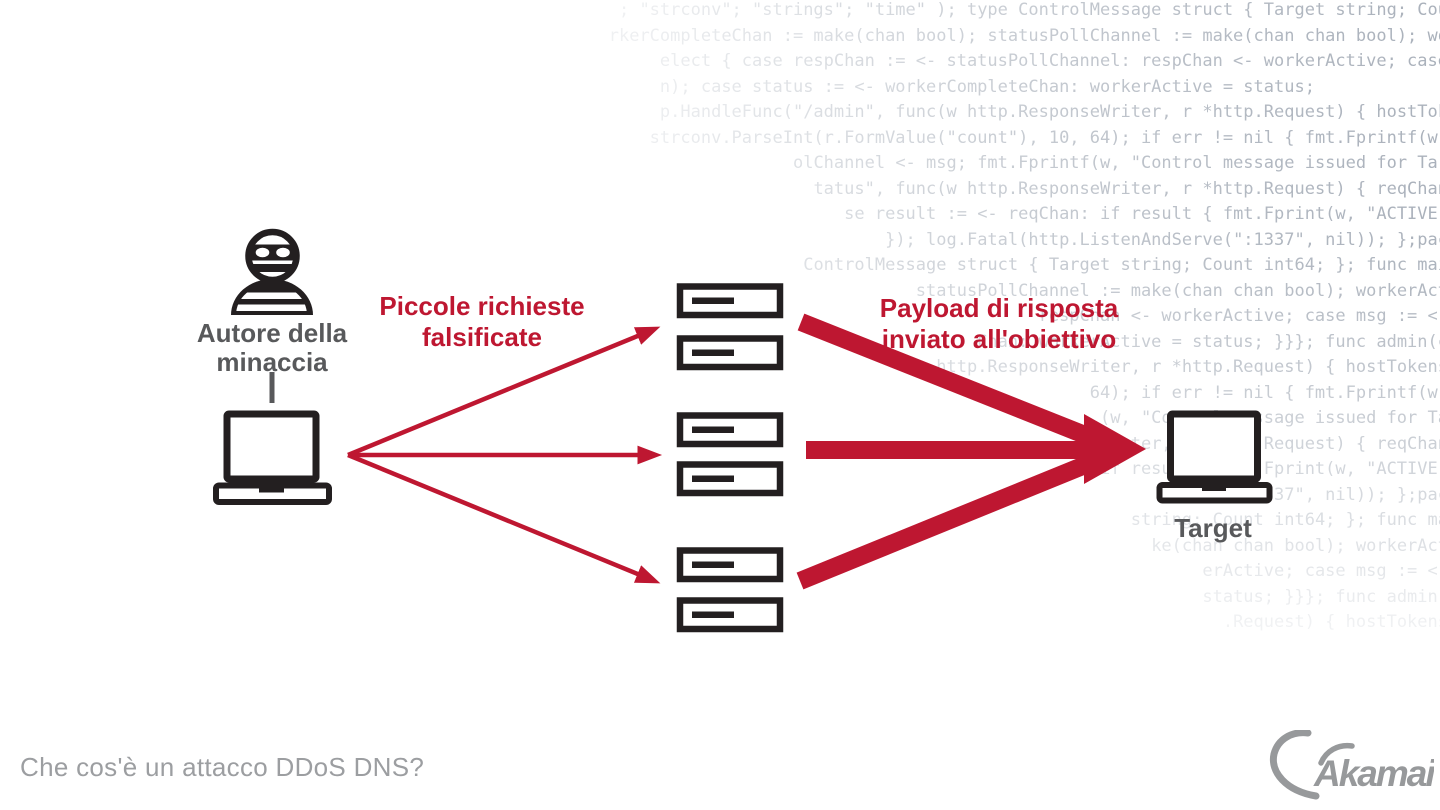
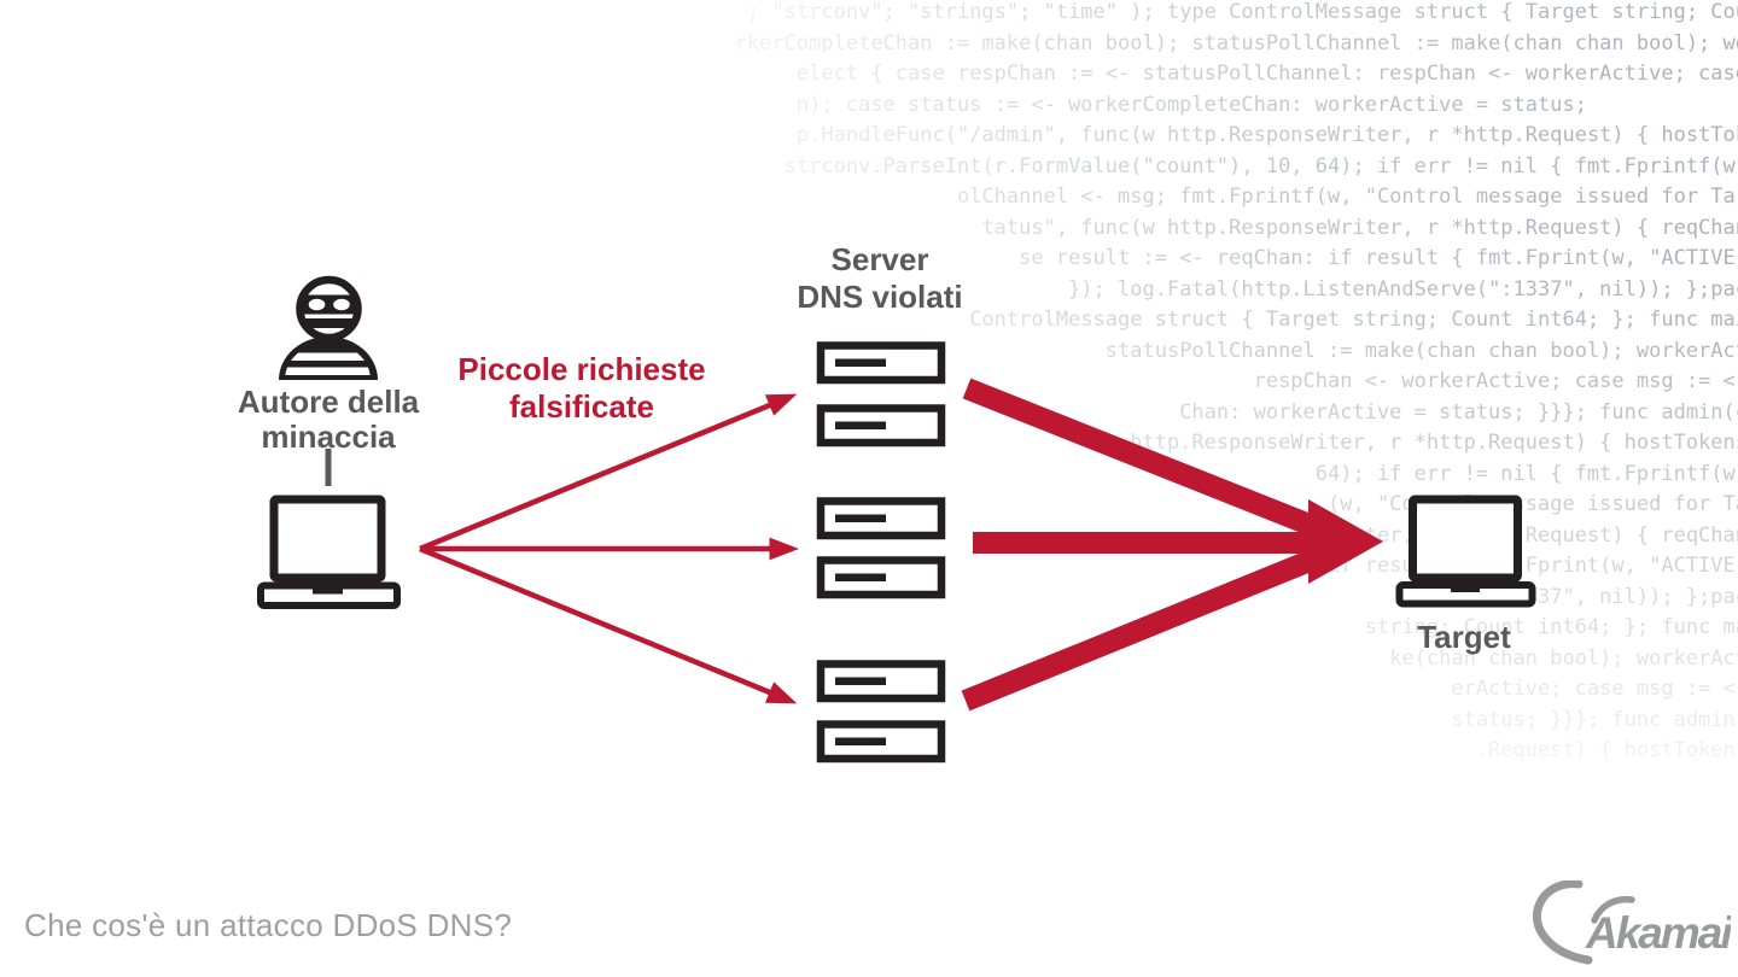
  Autore della
  minaccia
+ Server
+ DNS violati
  Piccole richieste
  falsificate
- Payload di risposta
- inviato all'obiettivo
  Target
  Che cos'è un attacco DDoS DNS?
  Akamai
